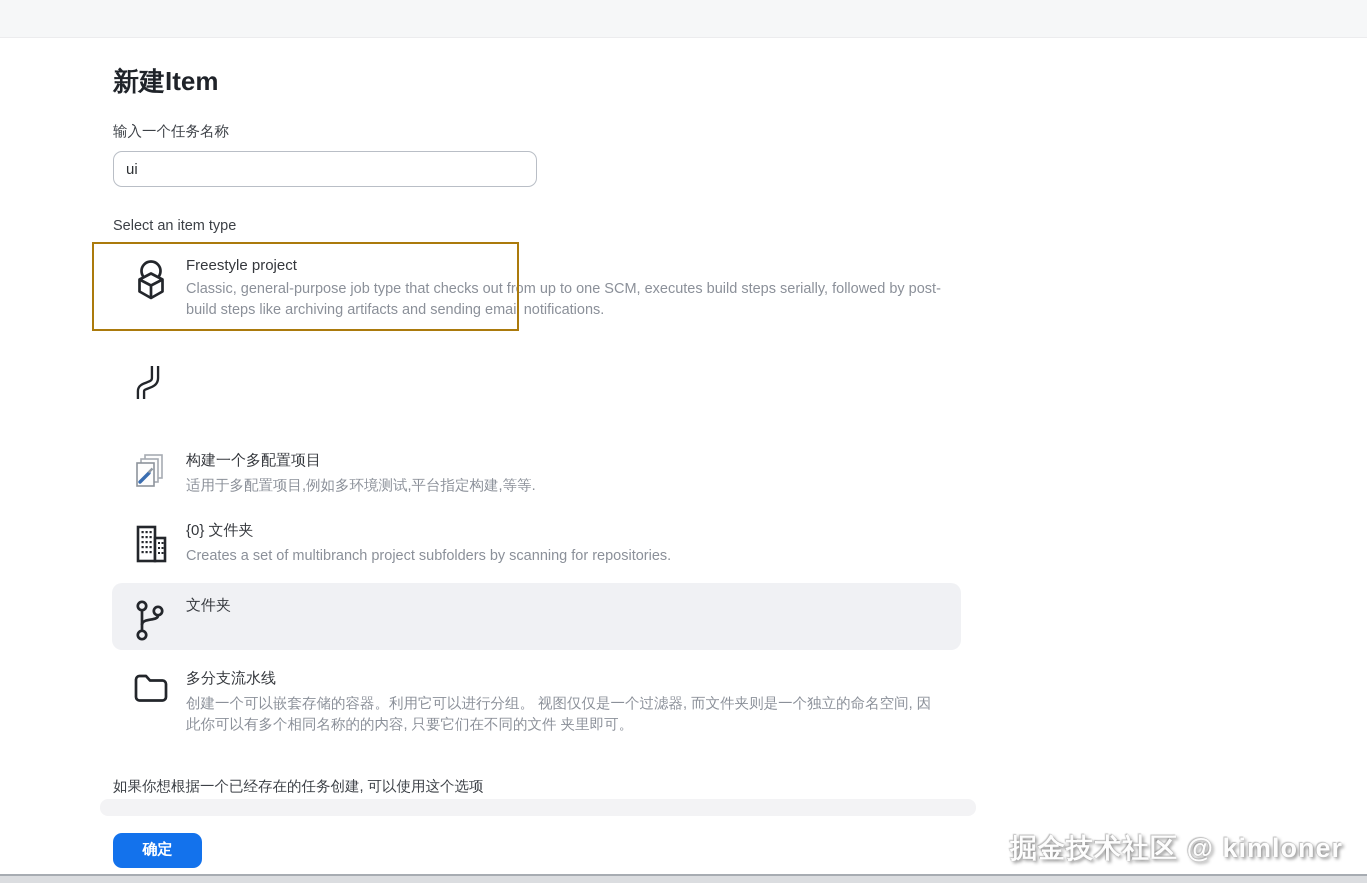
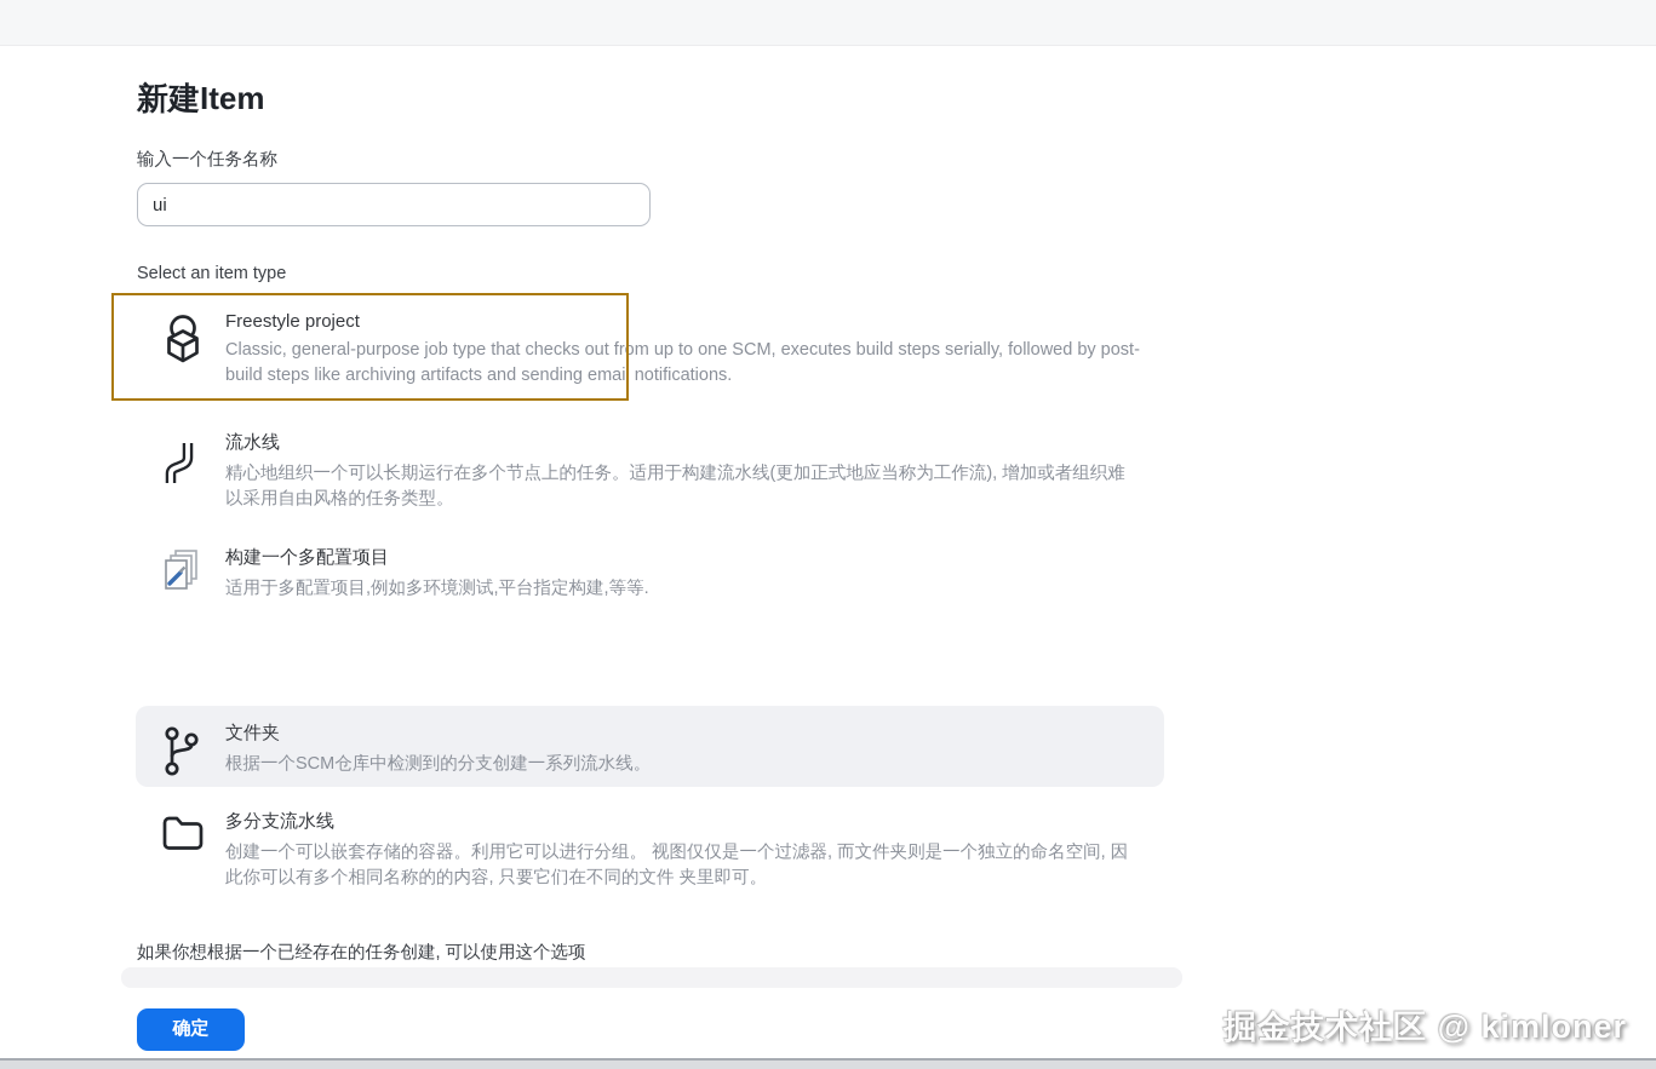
  新建Item
  输入一个任务名称
  ui
  Select an item type
  Freestyle project
  Classic, general-purpose job type that checks out from up to one SCM, executes build steps serially, followed by post-build steps like archiving artifacts and sending email notifications.
+ 流水线
+ 精心地组织一个可以长期运行在多个节点上的任务。适用于构建流水线(更加正式地应当称为工作流), 增加或者组织难以采用自由风格的任务类型。
  构建一个多配置项目
  适用于多配置项目,例如多环境测试,平台指定构建,等等.
- {0} 文件夹
- Creates a set of multibranch project subfolders by scanning for repositories.
  文件夹
+ 根据一个SCM仓库中检测到的分支创建一系列流水线。
  多分支流水线
  创建一个可以嵌套存储的容器。利用它可以进行分组。 视图仅仅是一个过滤器, 而文件夹则是一个独立的命名空间, 因此你可以有多个相同名称的的内容, 只要它们在不同的文件 夹里即可。
  如果你想根据一个已经存在的任务创建, 可以使用这个选项
  确定
  掘金技术社区 @ kimloner
